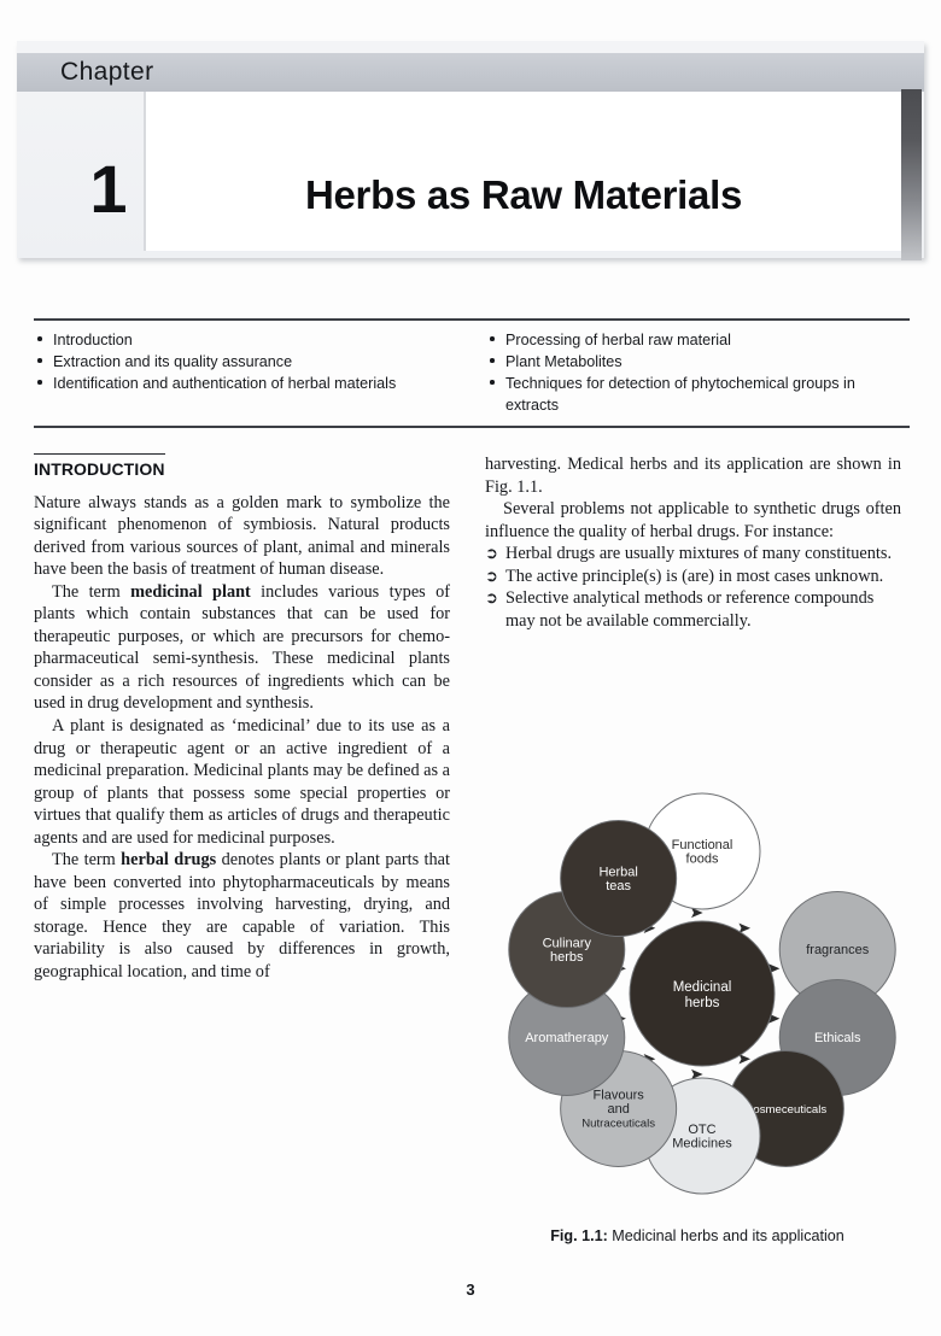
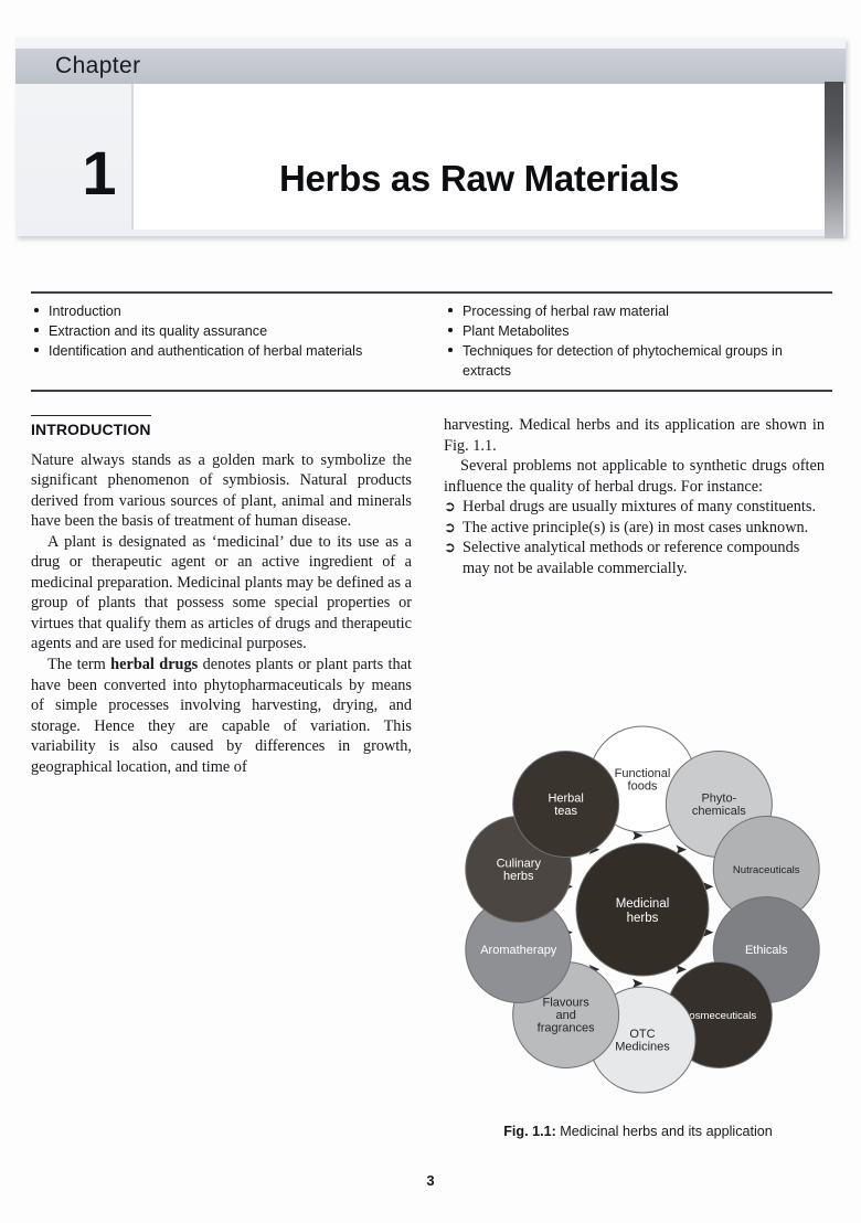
  Chapter
  1
  Herbs as Raw Materials
  Introduction
  Extraction and its quality assurance
  Identification and authentication of herbal materials
  Processing of herbal raw material
  Plant Metabolites
  Techniques for detection of phytochemical groups in extracts
  INTRODUCTION
  Nature always stands as a golden mark to symbolize the significant phenomenon of symbiosis. Natural products derived from various sources of plant, animal and minerals have been the basis of treatment of human disease.
- The term medicinal plant includes various types of plants which contain substances that can be used for therapeutic purposes, or which are precursors for chemo-pharmaceutical semi-synthesis. These medicinal plants consider as a rich resources of ingredients which can be used in drug development and synthesis.
  A plant is designated as ‘medicinal’ due to its use as a drug or therapeutic agent or an active ingredient of a medicinal preparation. Medicinal plants may be defined as a group of plants that possess some special properties or virtues that qualify them as articles of drugs and therapeutic agents and are used for medicinal purposes.
  The term herbal drugs denotes plants or plant parts that have been converted into phytopharmaceuticals by means of simple processes involving harvesting, drying, and storage. Hence they are capable of variation. This variability is also caused by differences in growth, geographical location, and time of
  harvesting. Medical herbs and its application are shown in Fig. 1.1.
  Several problems not applicable to synthetic drugs often influence the quality of herbal drugs. For instance:
  ➲
  Herbal drugs are usually mixtures of many constituents.
  ➲
  The active principle(s) is (are) in most cases unknown.
  ➲
  Selective analytical methods or reference compounds may not be available commercially.
  Functional
  foods
+ Phyto-
+ chemicals
- fragrances
+ Nutraceuticals
  Ethicals
  osmeceuticals
  OTC
  Medicines
  Flavours
  and
- Nutraceuticals
+ fragrances
  Aromatherapy
  Culinary
  herbs
  Herbal
  teas
  Medicinal
  herbs
  Fig. 1.1: Medicinal herbs and its application
  3
